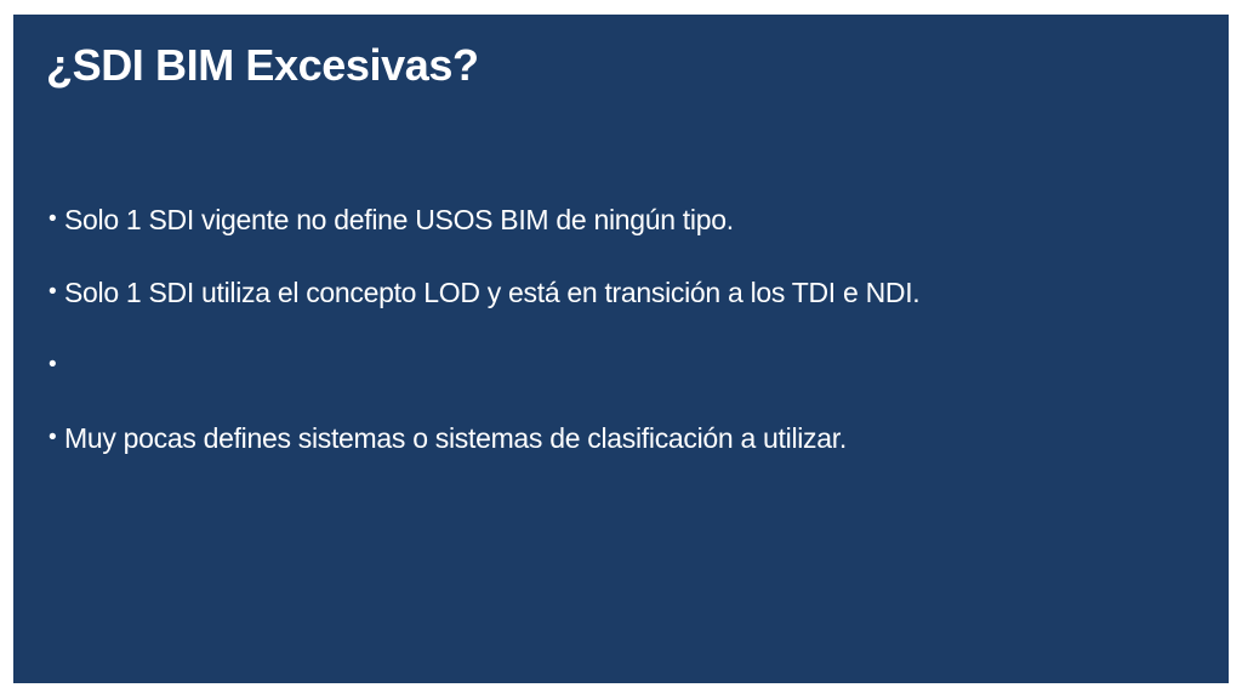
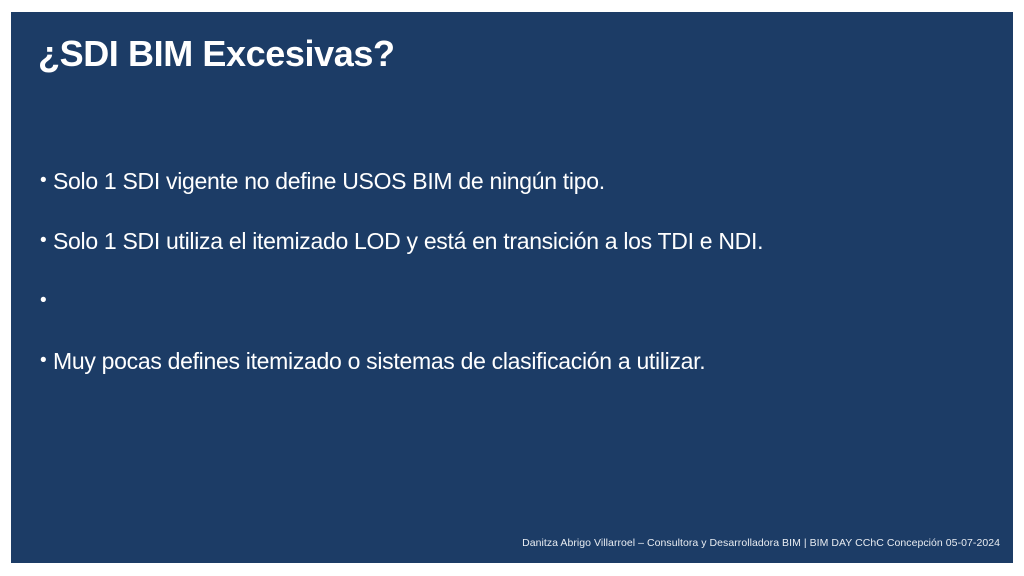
  ¿SDI BIM Excesivas?
  •
  Solo 1 SDI vigente no define USOS BIM de ningún tipo.
  •
- Solo 1 SDI utiliza el concepto LOD y está en transición a los TDI e NDI.
+ Solo 1 SDI utiliza el itemizado LOD y está en transición a los TDI e NDI.
  •
  •
- Muy pocas defines sistemas o sistemas de clasificación a utilizar.
+ Muy pocas defines itemizado o sistemas de clasificación a utilizar.
+ Danitza Abrigo Villarroel – Consultora y Desarrolladora BIM | BIM DAY CChC Concepción 05-07-2024
